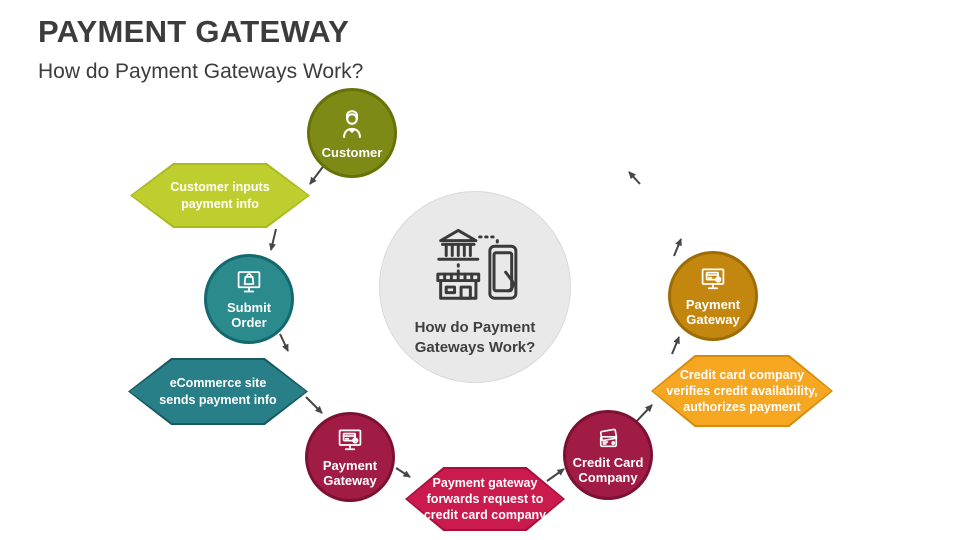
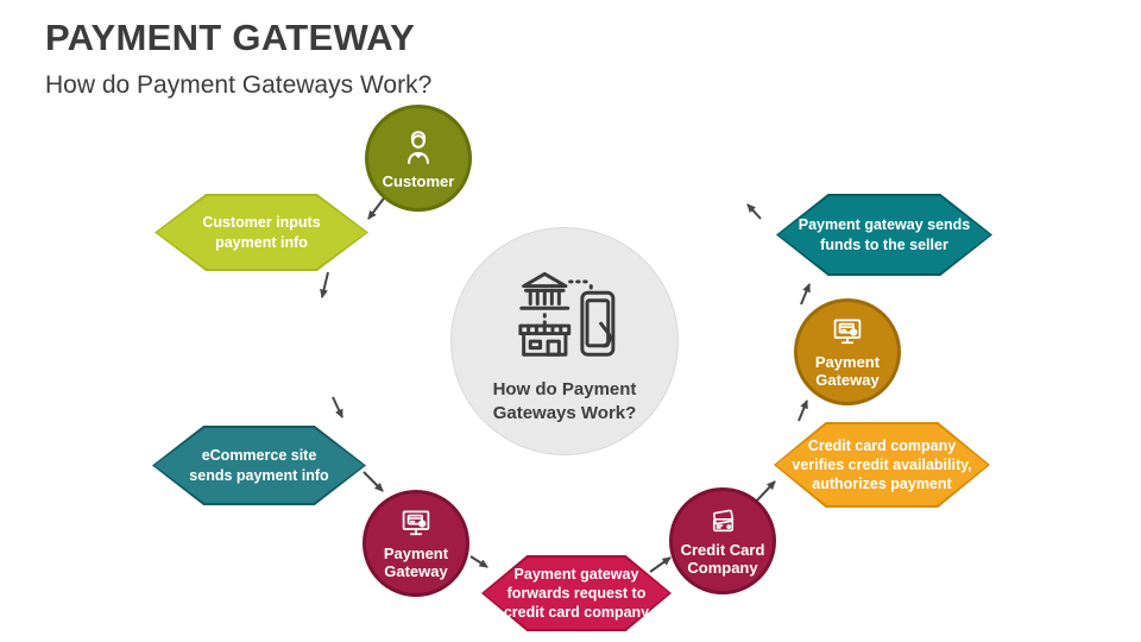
  PAYMENT GATEWAY
  How do Payment Gateways Work?
  How do Payment
  Gateways Work?
  Customer
- Submit
- Order
  Payment
  Gateway
  Credit Card
  Company
  Payment
  Gateway
  Customer inputs
  payment info
  eCommerce site
  sends payment info
  Payment gateway
  forwards request to
  credit card company
  Credit card company
  verifies credit availability,
  authorizes payment
+ Payment gateway sends
+ funds to the seller
